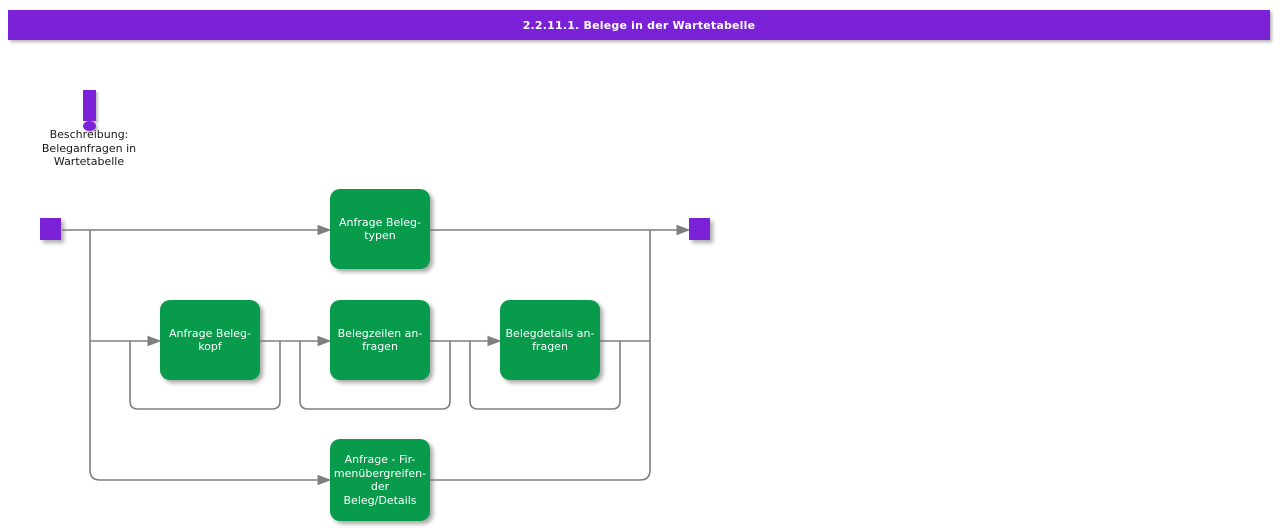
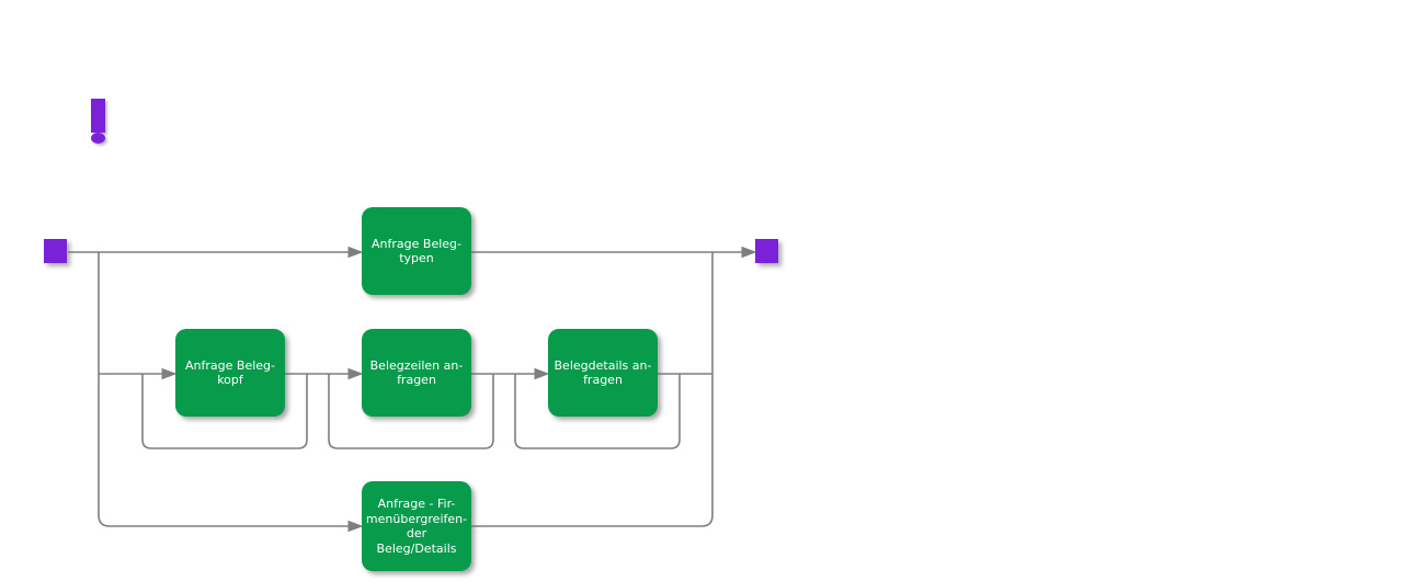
- 2.2.11.1. Belege in der Wartetabelle
- Beschreibung:
- Beleganfragen in
- Wartetabelle
  Anfrage Beleg-
  typen
  Anfrage Beleg-
  kopf
  Belegzeilen an-
  fragen
  Belegdetails an-
  fragen
  Anfrage - Fir-
  menübergreifen-
  der
  Beleg/Details
